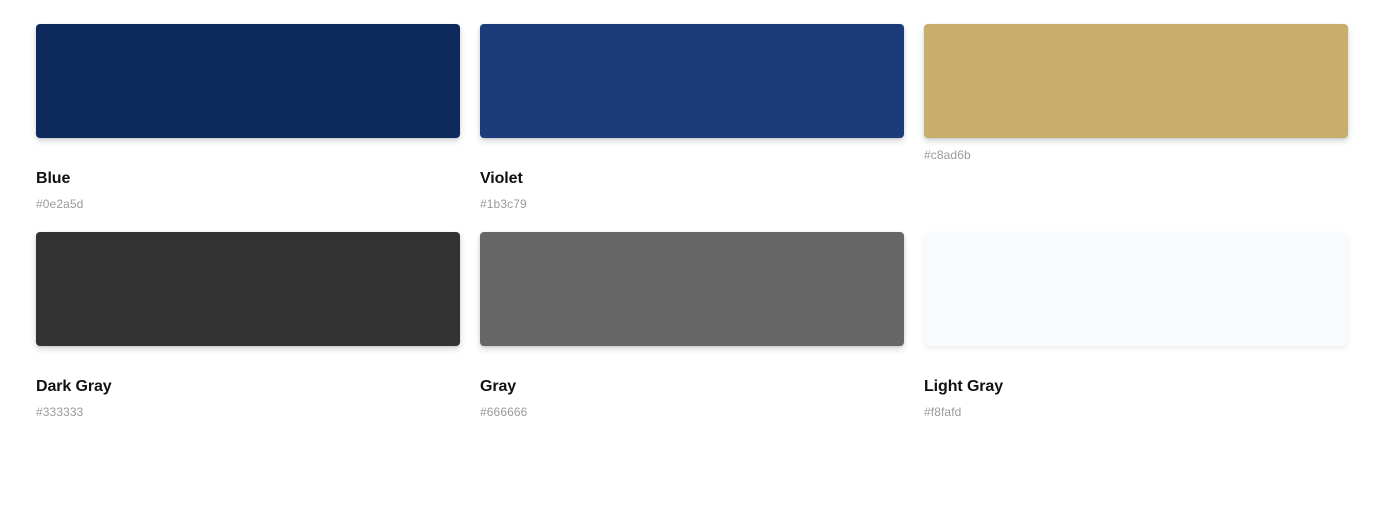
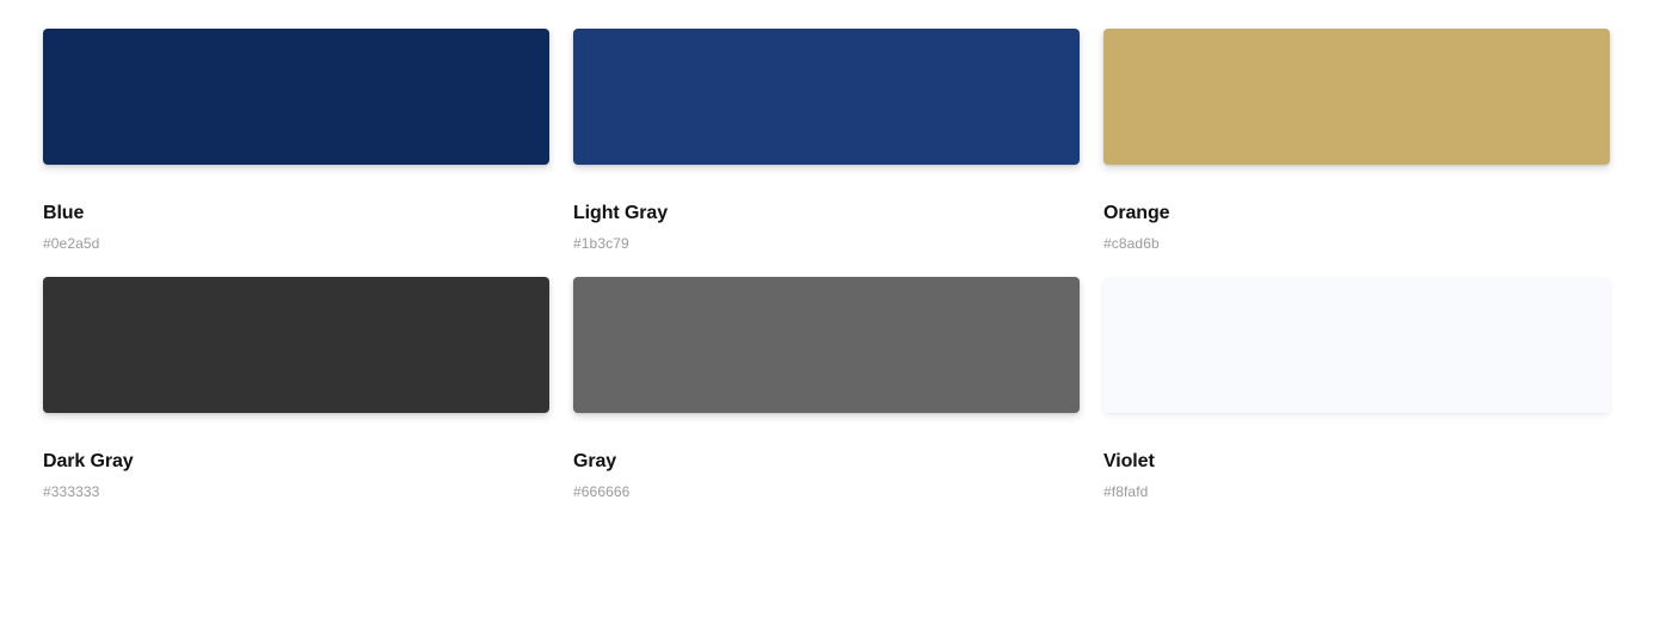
  Blue
  #0e2a5d
- Violet
+ Light Gray
  #1b3c79
+ Orange
  #c8ad6b
  Dark Gray
  #333333
  Gray
  #666666
- Light Gray
+ Violet
  #f8fafd
